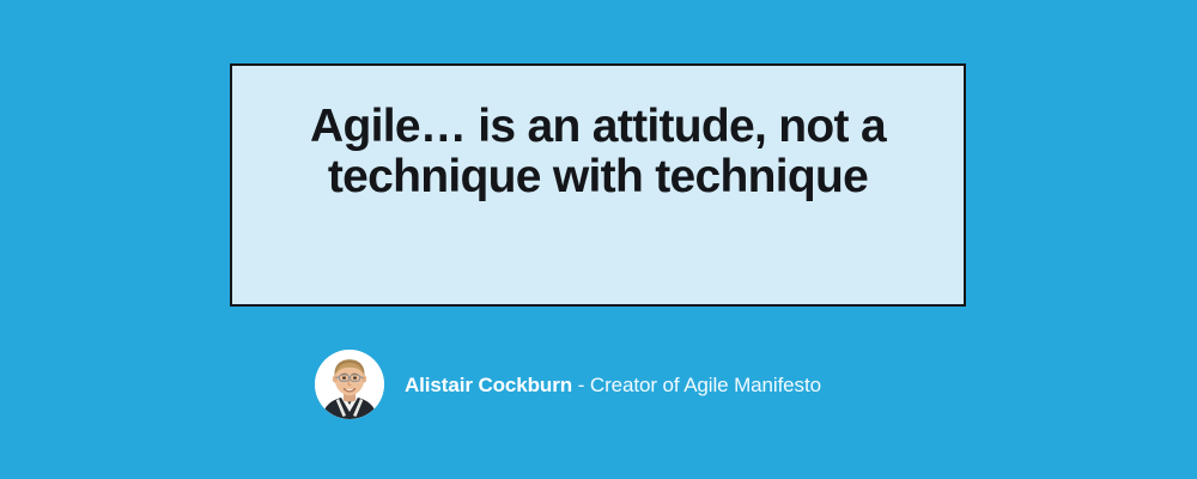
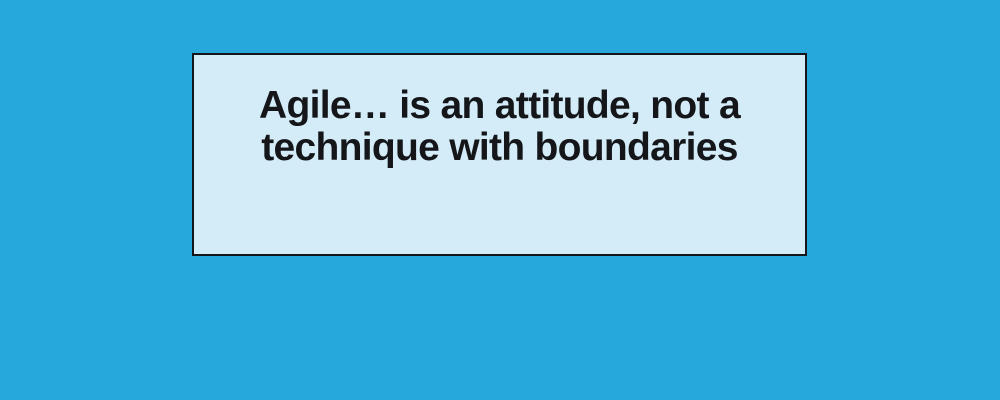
- Agile… is an attitude, not a technique with technique
+ Agile… is an attitude, not a technique with boundaries
- Alistair Cockburn - Creator of Agile Manifesto
